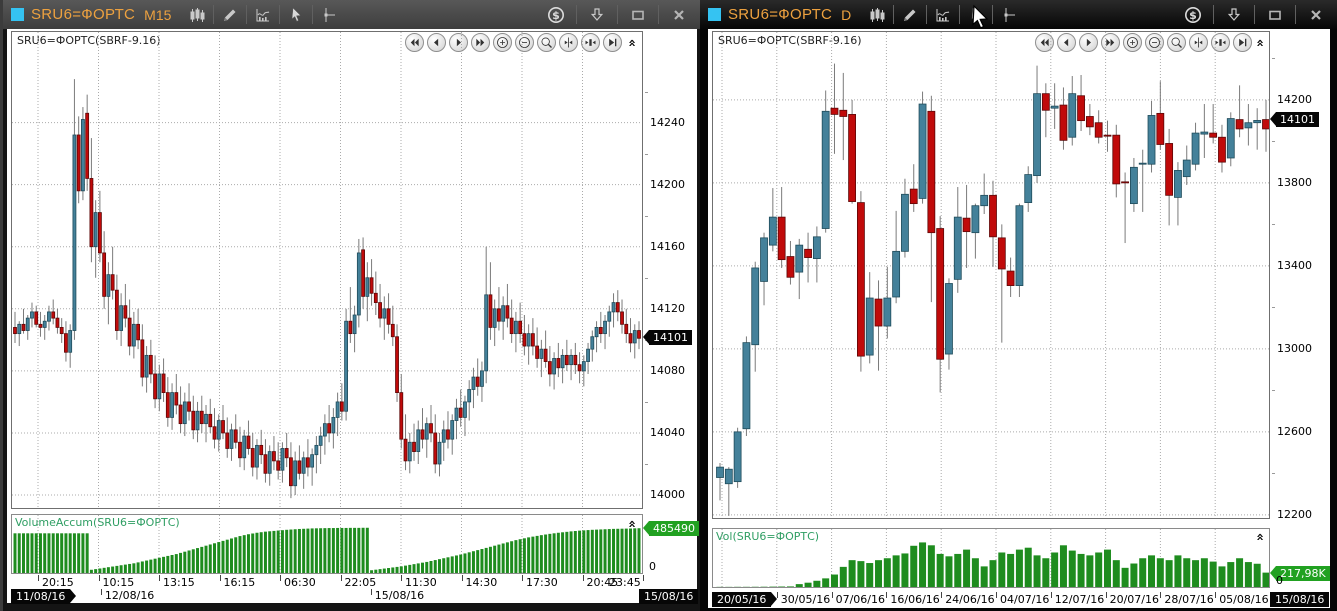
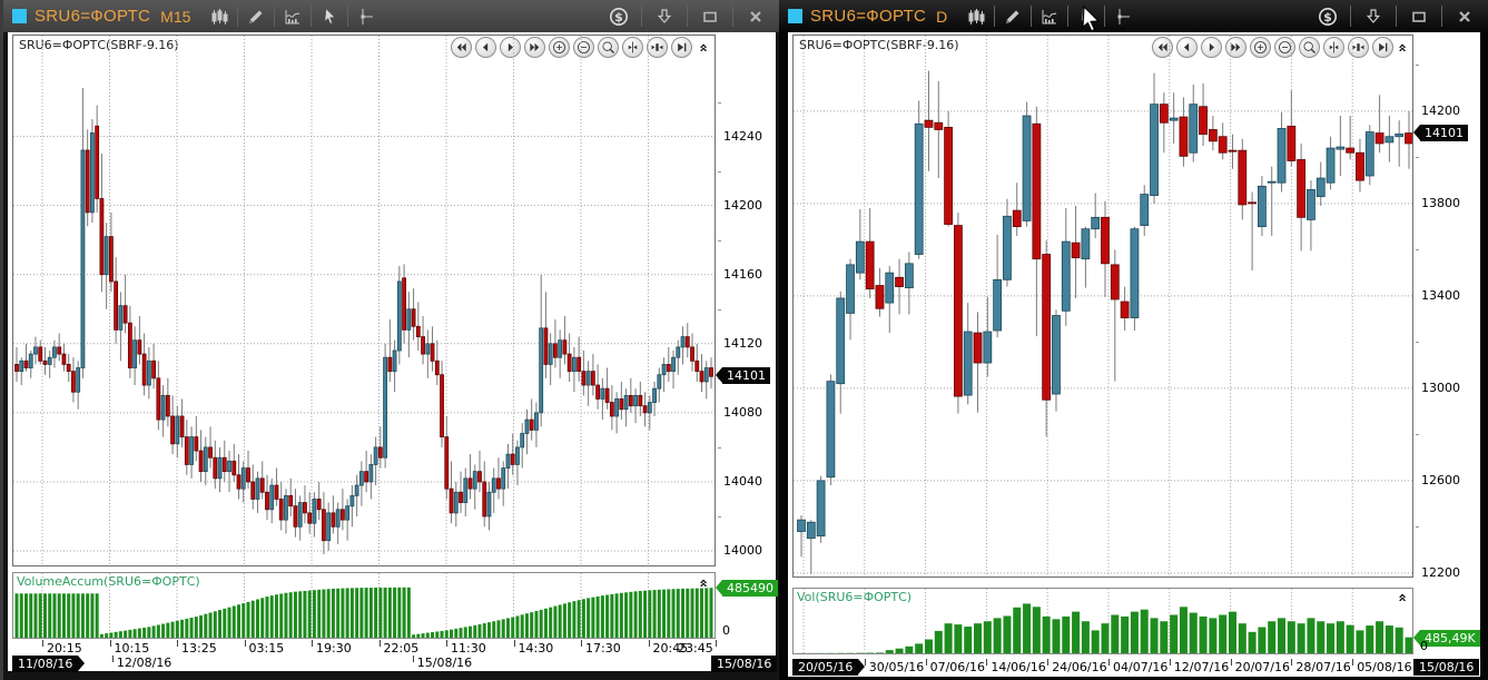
  SRU6=ФОРТС
  M15
  $
  SRU6=ФОРТС(SBRF-9.16)
  VolumeAccum(SRU6=ФОРТС)
  14240
  14200
  14160
  14120
  14080
  14040
  14000
  14101
  485490
  0
  20:15
  10:15
- 13:15
+ 13:25
- 16:15
+ 03:15
- 06:30
+ 19:30
  22:05
  11:30
  14:30
  17:30
  20:45
  23:45
  11/08/16
  12/08/16
  15/08/16
  15/08/16
  SRU6=ФОРТС
  D
  $
  SRU6=ФОРТС(SBRF-9.16)
  Vol(SRU6=ФОРТС)
  14200
  13800
  13400
  13000
  12600
  12200
  14101
- 217,98K
+ 485,49K
  0
  20/05/16
  30/05/16
  07/06/16
- 16/06/16
+ 14/06/16
  24/06/16
  04/07/16
  12/07/16
  20/07/16
  28/07/16
  05/08/16
  15/08/16
